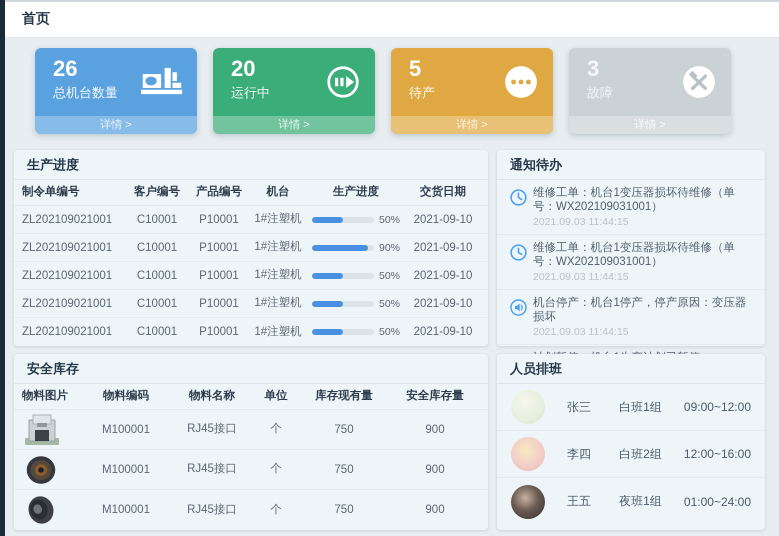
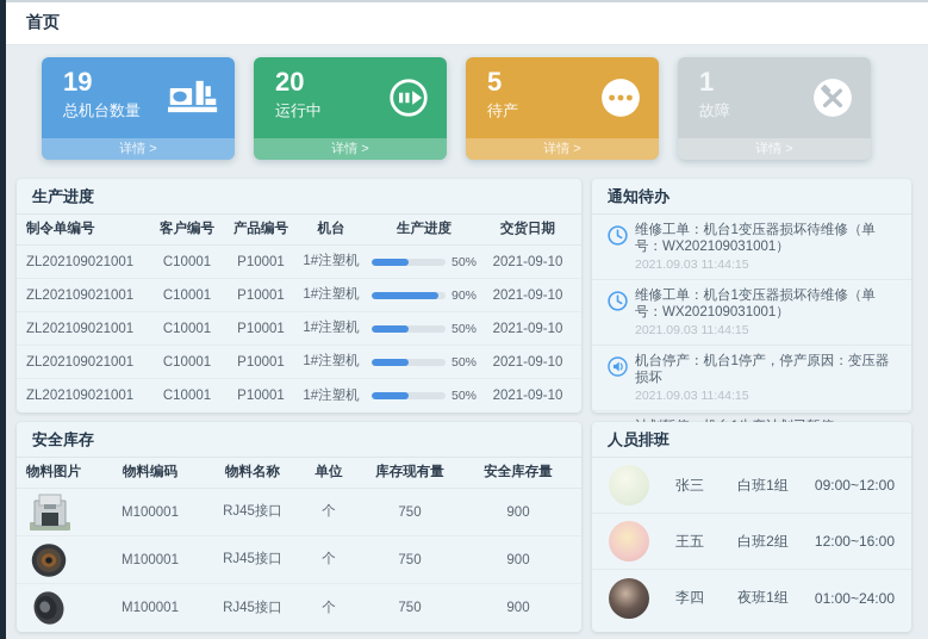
  首页
- 26
+ 19
  总机台数量
  详情 >
  20
  运行中
  详情 >
  5
  待产
  详情 >
- 3
+ 1
  故障
  详情 >
  生产进度
  制令单编号
  客户编号
  产品编号
  机台
  生产进度
  交货日期
  ZL202109021001
  C10001
  P10001
  1#注塑机
  50%
  2021-09-10
  ZL202109021001
  C10001
  P10001
  1#注塑机
  90%
  2021-09-10
  ZL202109021001
  C10001
  P10001
  1#注塑机
  50%
  2021-09-10
  ZL202109021001
  C10001
  P10001
  1#注塑机
  50%
  2021-09-10
  ZL202109021001
  C10001
  P10001
  1#注塑机
  50%
  2021-09-10
  通知待办
  维修工单：机台1变压器损坏待维修（单号：WX202109031001）
  2021.09.03 11:44:15
  维修工单：机台1变压器损坏待维修（单号：WX202109031001）
  2021.09.03 11:44:15
  机台停产：机台1停产，停产原因：变压器损坏
  2021.09.03 11:44:15
  安全库存
  物料图片
  物料编码
  物料名称
  单位
  库存现有量
  安全库存量
  M100001
  RJ45接口
  个
  750
  900
  M100001
  RJ45接口
  个
  750
  900
  M100001
  RJ45接口
  个
  750
  900
  人员排班
  张三
  白班1组
  09:00~12:00
- 李四
+ 王五
  白班2组
  12:00~16:00
- 王五
+ 李四
  夜班1组
  01:00~24:00
